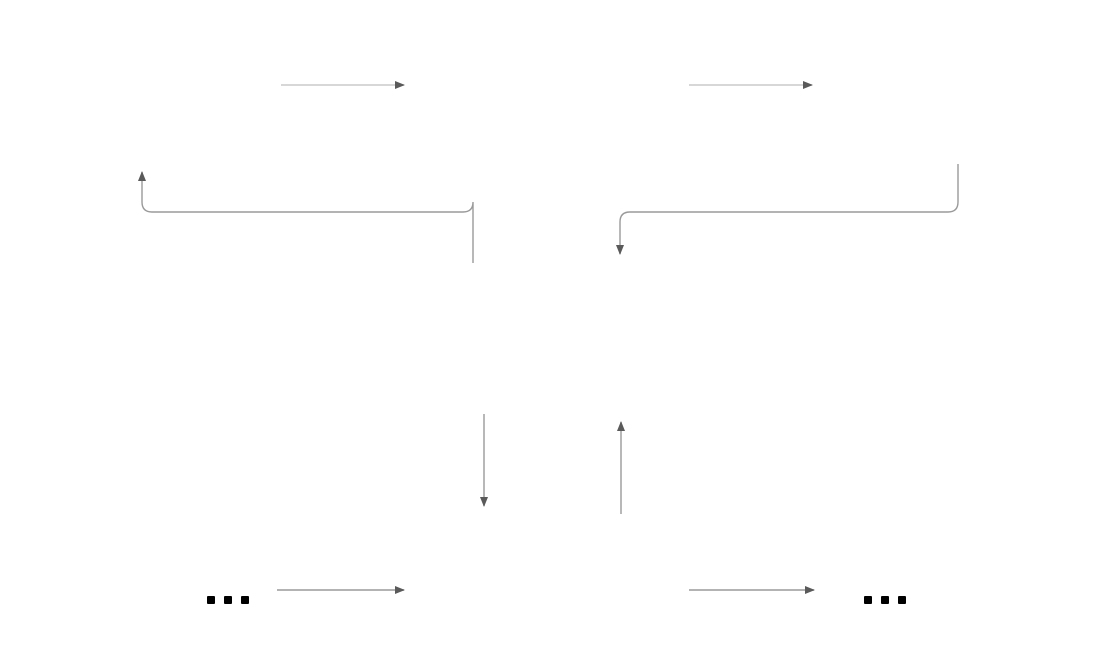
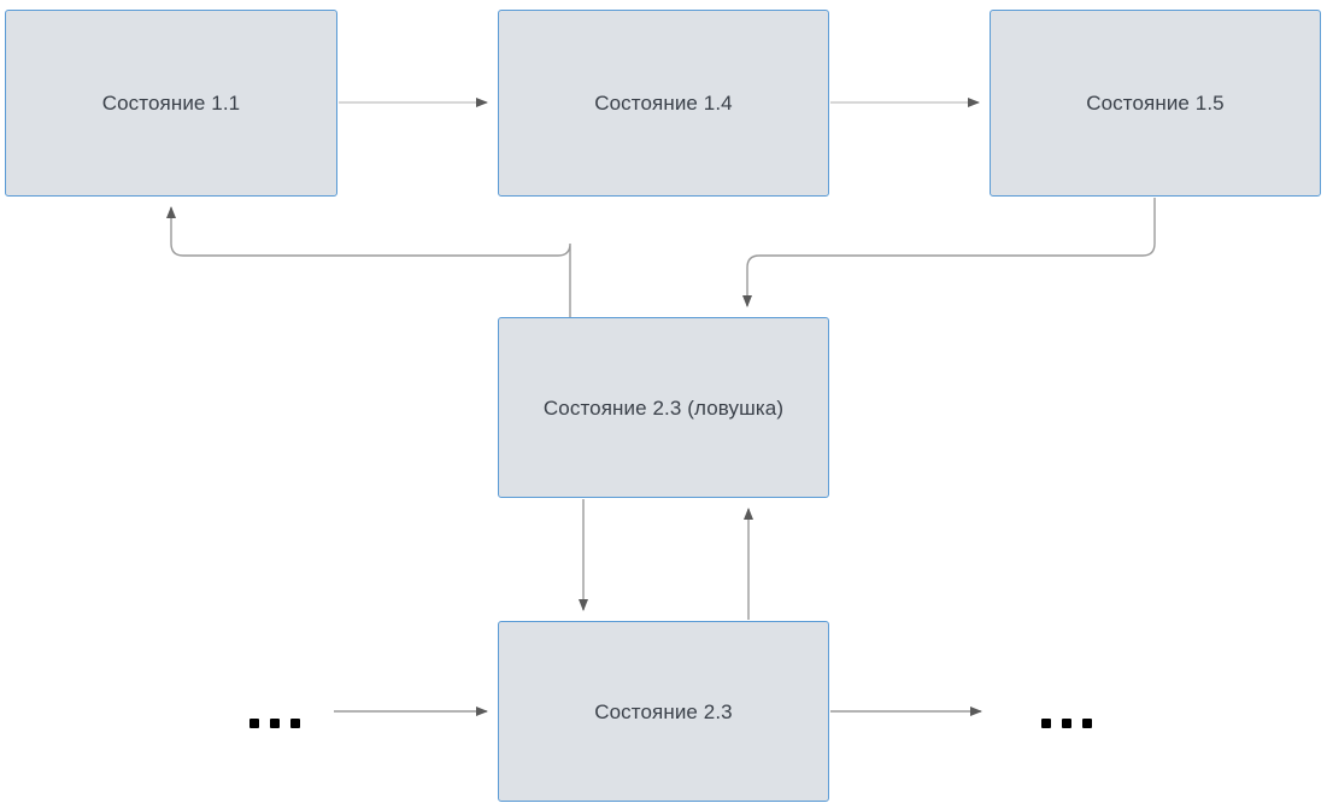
+ Состояние 1.1
+ Состояние 1.4
+ Состояние 1.5
+ Состояние 2.3 (ловушка)
+ Состояние 2.3
